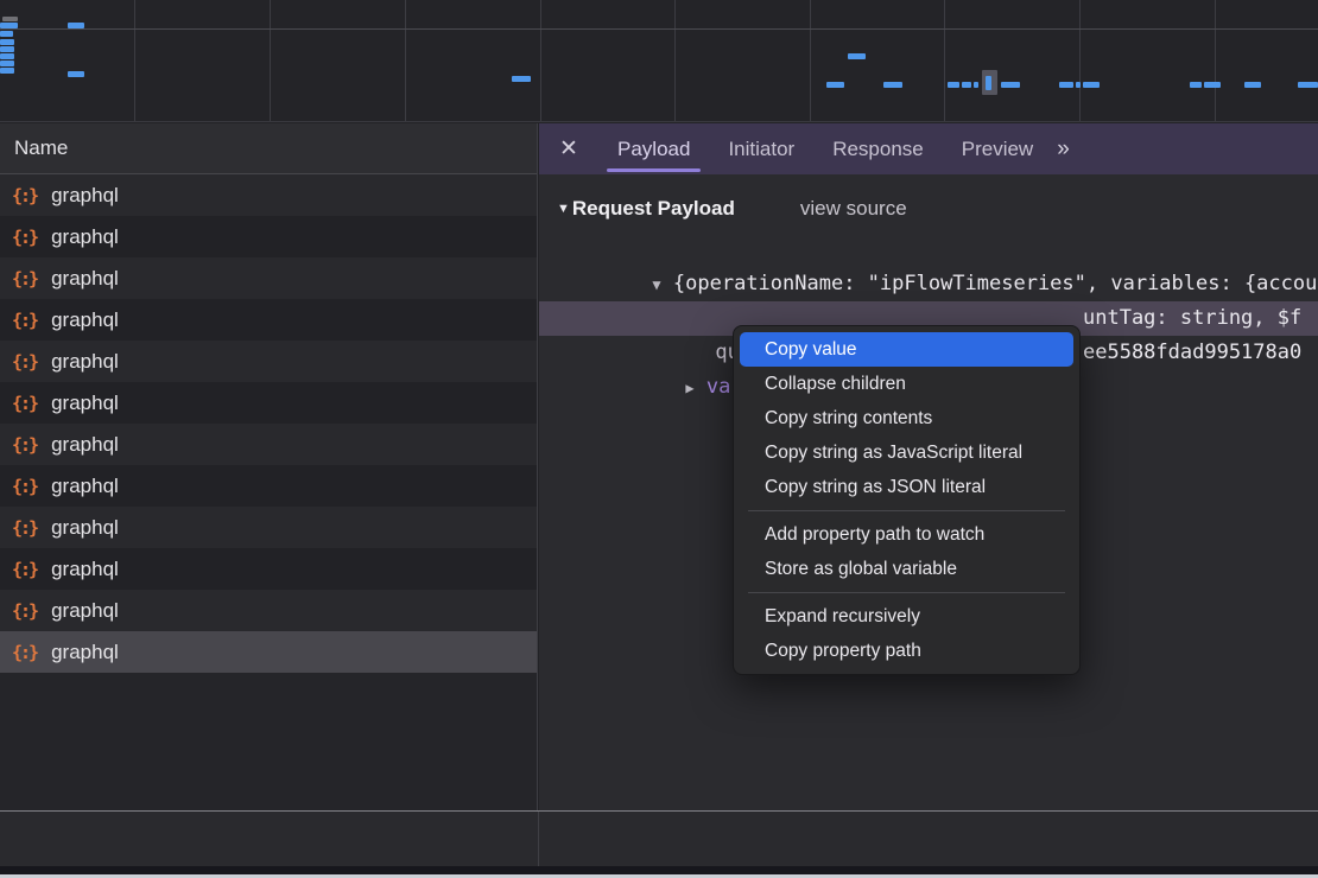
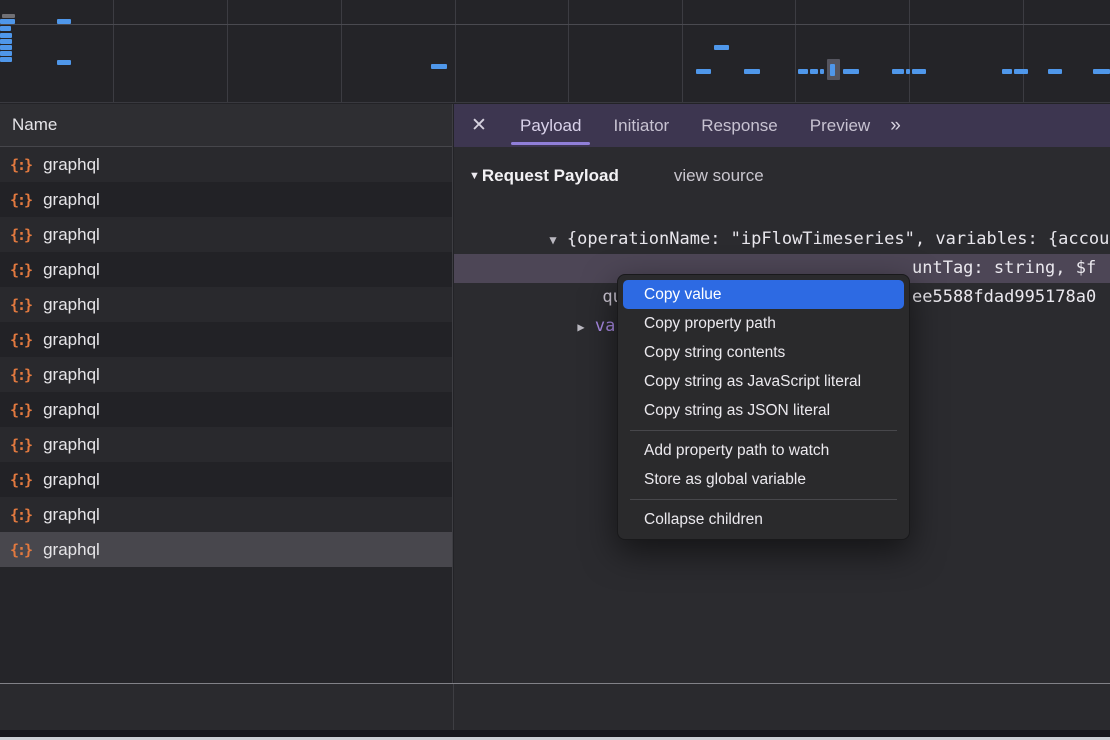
  Name
  {:}
  graphql
  {:}
  graphql
  {:}
  graphql
  {:}
  graphql
  {:}
  graphql
  {:}
  graphql
  {:}
  graphql
  {:}
  graphql
  {:}
  graphql
  {:}
  graphql
  {:}
  graphql
  {:}
  graphql
  ✕
  Payload
  Initiator
  Response
  Preview
  »
  ▼
  Request Payload
  view source
  ▼ {operationName: "ipFlowTimeseries", variables: {accou
  untTag: string, $f
  ee5588fdad995178a0
  Copy value
- Collapse children
+ Copy property path
  Copy string contents
  Copy string as JavaScript literal
  Copy string as JSON literal
  Add property path to watch
  Store as global variable
- Expand recursively
- Copy property path
+ Collapse children
